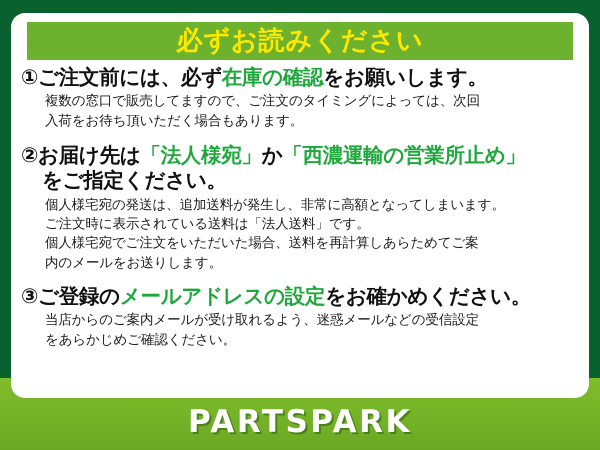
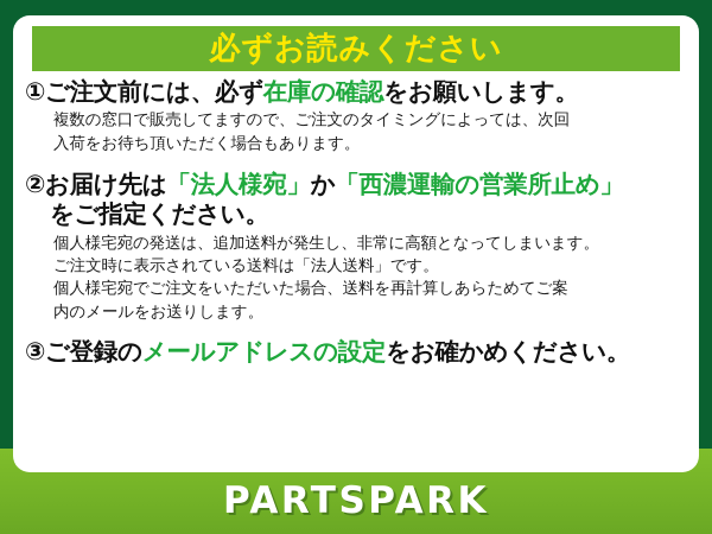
  必ずお読みください
  ①ご注文前には、必ず在庫の確認をお願いします。
  複数の窓口で販売してますので、ご注文のタイミングによっては、次回
  入荷をお待ち頂いただく場合もあります。
  ②お届け先は「法人様宛」か「西濃運輸の営業所止め」
  をご指定ください。
  個人様宅宛の発送は、追加送料が発生し、非常に高額となってしまいます。
  ご注文時に表示されている送料は「法人送料」です。
  個人様宅宛でご注文をいただいた場合、送料を再計算しあらためてご案
  内のメールをお送りします。
  ③ご登録のメールアドレスの設定をお確かめください。
- 当店からのご案内メールが受け取れるよう、迷惑メールなどの受信設定
- をあらかじめご確認ください。
  PARTSPARK
